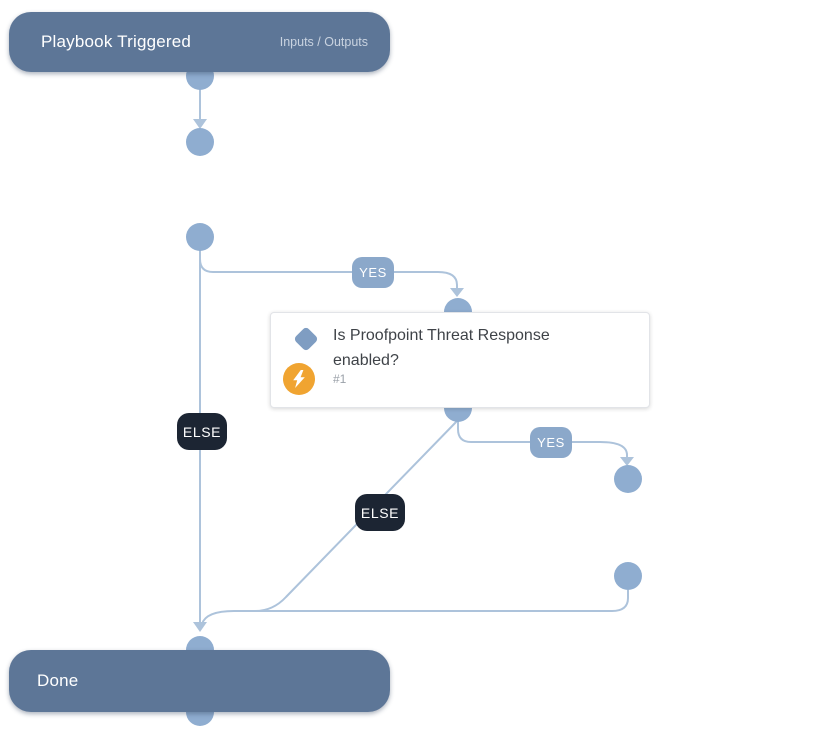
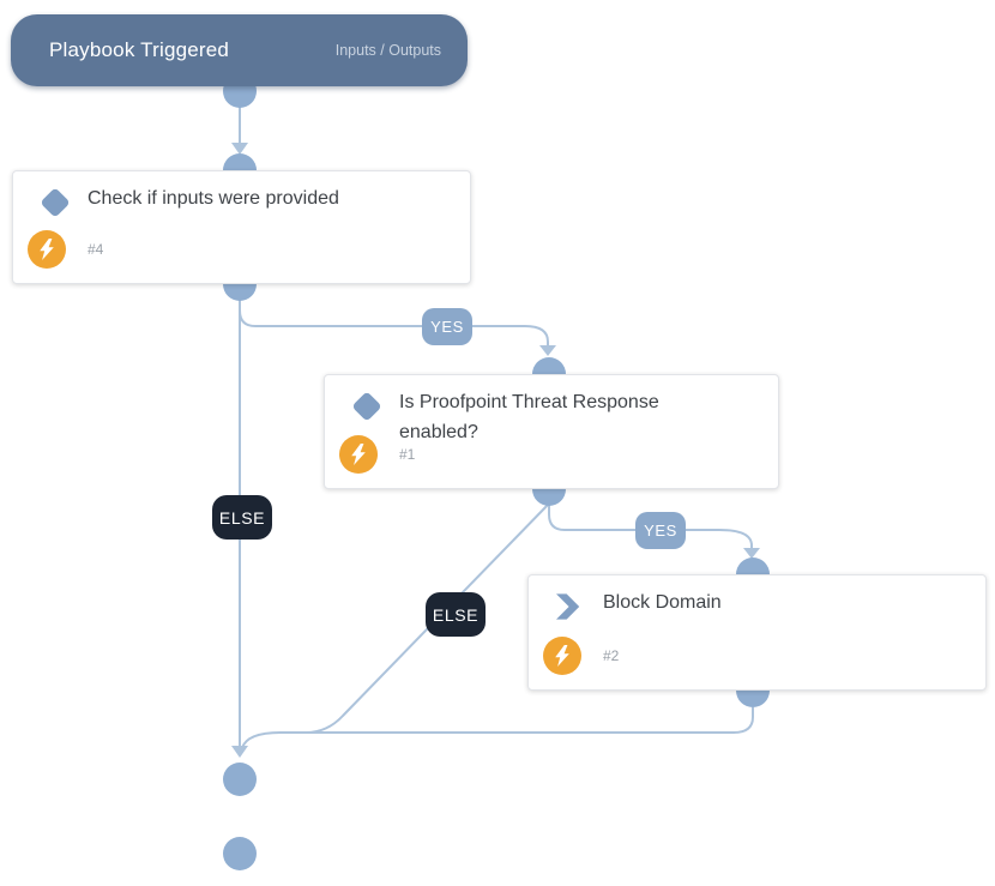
  Playbook Triggered
  Inputs / Outputs
+ Check if inputs were provided
+ #4
  Is Proofpoint Threat Response enabled?
  #1
+ Block Domain
+ #2
  YES
  ELSE
  YES
  ELSE
- Done
